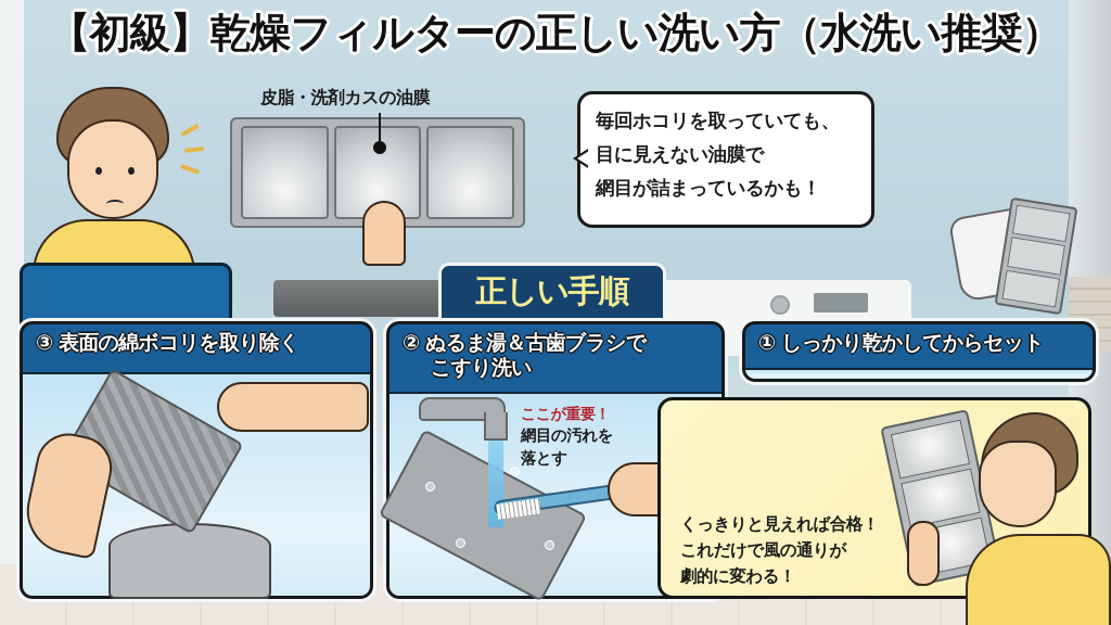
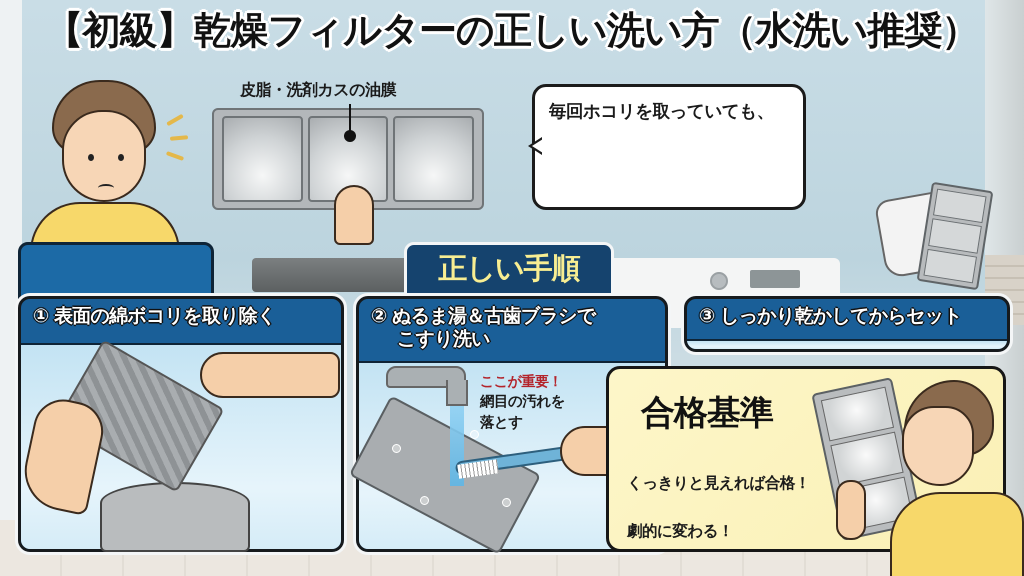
  【初級】乾燥フィルターの正しい洗い方（水洗い推奨）
  皮脂・洗剤カスの油膜
  毎回ホコリを取っていても、
- 目に見えない油膜で
- 網目が詰まっているかも！
  正しい手順
- ③ 表面の綿ボコリを取り除く
+ ① 表面の綿ボコリを取り除く
  ② ぬるま湯＆古歯ブラシで
  こすり洗い
  ここが重要！
  網目の汚れを
  落とす
- ① しっかり乾かしてからセット
+ ③ しっかり乾かしてからセット
+ 合格基準
  くっきりと見えれば合格！
- これだけで風の通りが
  劇的に変わる！
